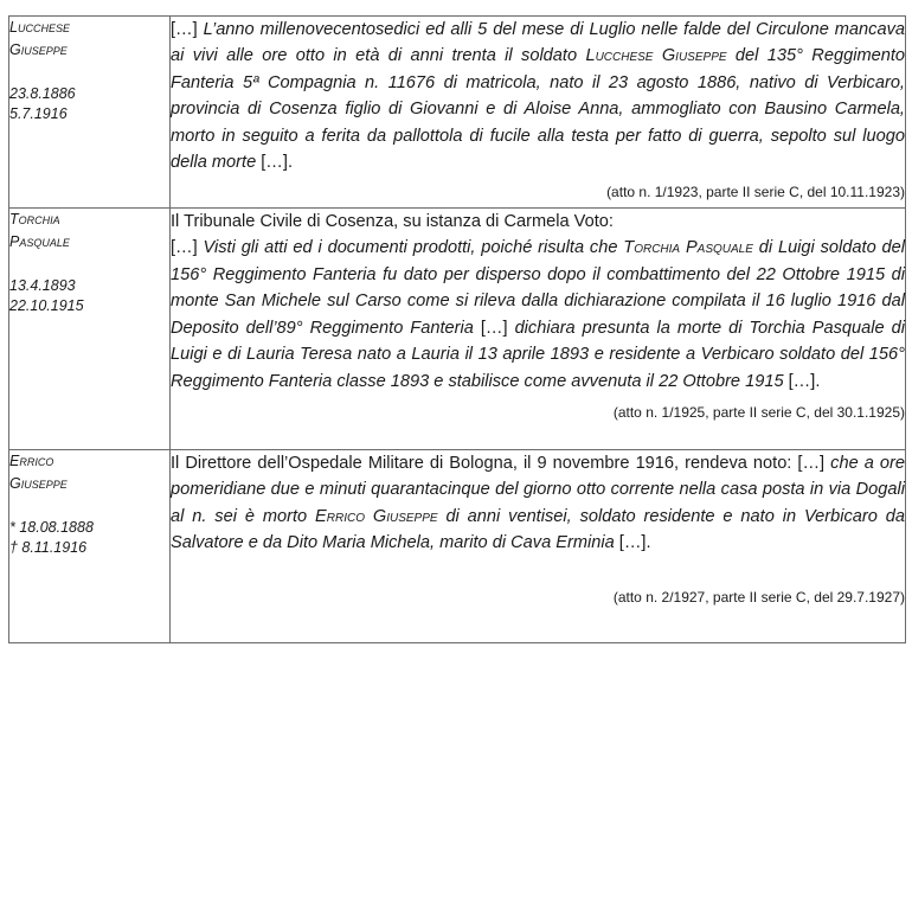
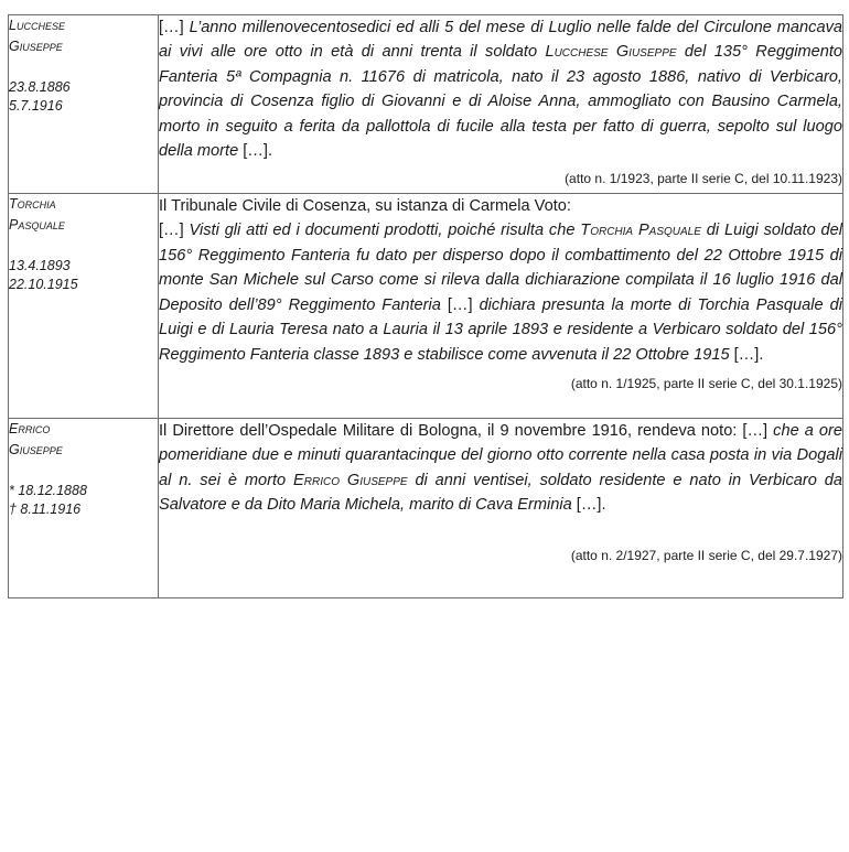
  Lucchese Giuseppe 23.8.1886 5.7.1916	[…] L’anno millenovecentosedici ed alli 5 del mese di Luglio nelle falde del Circulone mancava ai vivi alle ore otto in età di anni trenta il soldato Lucchese Giuseppe del 135° Reggimento Fanteria 5ª Compagnia n. 11676 di matricola, nato il 23 agosto 1886, nativo di Verbicaro, provincia di Cosenza figlio di Giovanni e di Aloise Anna, ammogliato con Bausino Carmela, morto in seguito a ferita da pallottola di fucile alla testa per fatto di guerra, sepolto sul luogo della morte […]. (atto n. 1/1923, parte II serie C, del 10.11.1923)
  Torchia Pasquale 13.4.1893 22.10.1915	Il Tribunale Civile di Cosenza, su istanza di Carmela Voto: […] Visti gli atti ed i documenti prodotti, poiché risulta che Torchia Pasquale di Luigi soldato del 156° Reggimento Fanteria fu dato per disperso dopo il combattimento del 22 Ottobre 1915 di monte San Michele sul Carso come si rileva dalla dichiarazione compilata il 16 luglio 1916 dal Deposito dell’89° Reggimento Fanteria […] dichiara presunta la morte di Torchia Pasquale di Luigi e di Lauria Teresa nato a Lauria il 13 aprile 1893 e residente a Verbicaro soldato del 156° Reggimento Fanteria classe 1893 e stabilisce come avvenuta il 22 Ottobre 1915 […]. (atto n. 1/1925, parte II serie C, del 30.1.1925)
- Errico Giuseppe * 18.08.1888 † 8.11.1916	Il Direttore dell’Ospedale Militare di Bologna, il 9 novembre 1916, rendeva noto: […] che a ore pomeridiane due e minuti quarantacinque del giorno otto corrente nella casa posta in via Dogali al n. sei è morto Errico Giuseppe di anni ventisei, soldato residente e nato in Verbicaro da Salvatore e da Dito Maria Michela, marito di Cava Erminia […]. (atto n. 2/1927, parte II serie C, del 29.7.1927)
+ Errico Giuseppe * 18.12.1888 † 8.11.1916	Il Direttore dell’Ospedale Militare di Bologna, il 9 novembre 1916, rendeva noto: […] che a ore pomeridiane due e minuti quarantacinque del giorno otto corrente nella casa posta in via Dogali al n. sei è morto Errico Giuseppe di anni ventisei, soldato residente e nato in Verbicaro da Salvatore e da Dito Maria Michela, marito di Cava Erminia […]. (atto n. 2/1927, parte II serie C, del 29.7.1927)
